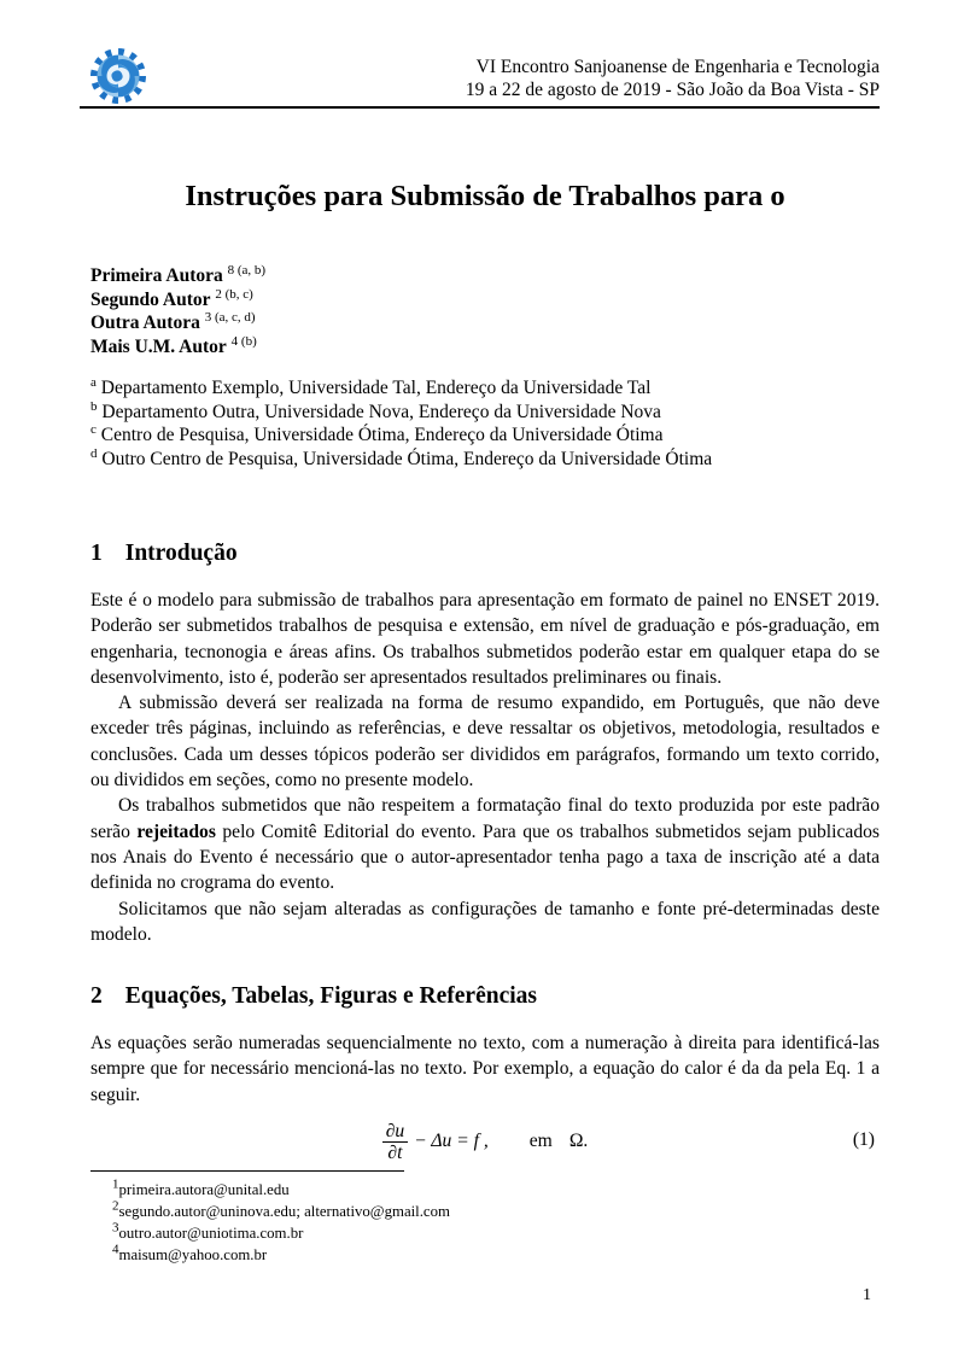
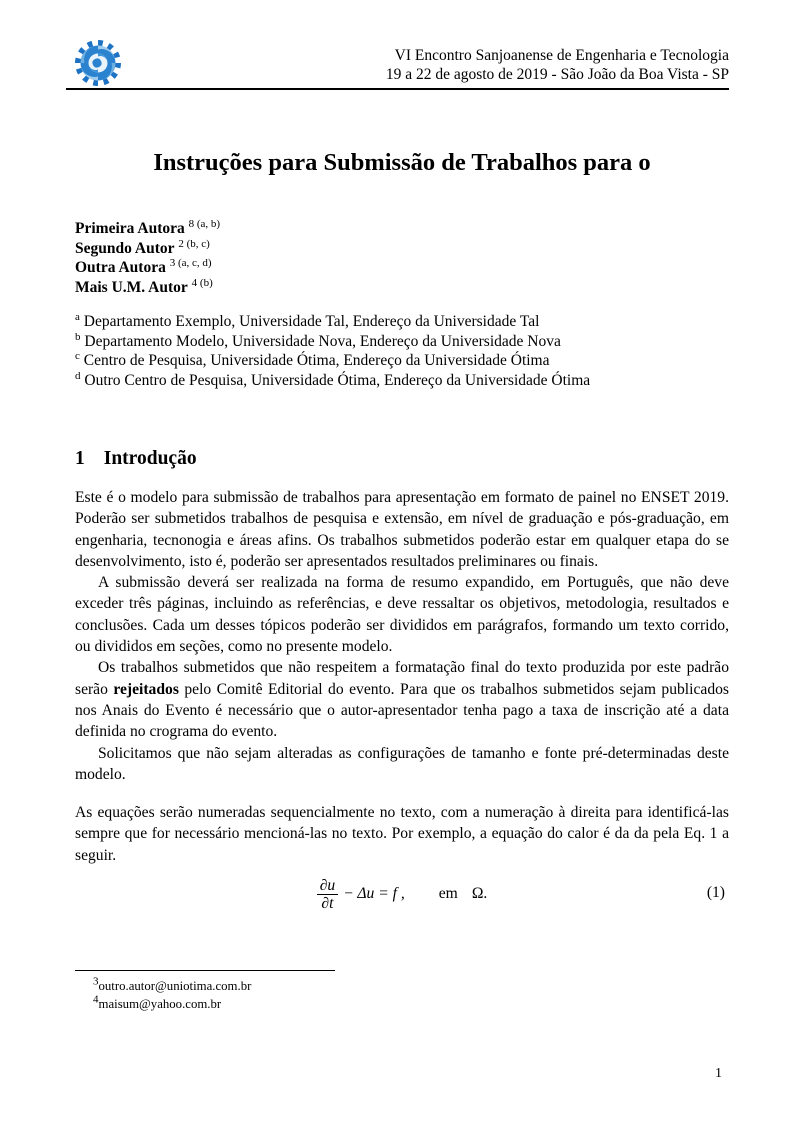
  VI Encontro Sanjoanense de Engenharia e Tecnologia
  19 a 22 de agosto de 2019 - São João da Boa Vista - SP
  Instruções para Submissão de Trabalhos para o
  Primeira Autora 8 (a, b)
  Segundo Autor 2 (b, c)
  Outra Autora 3 (a, c, d)
  Mais U.M. Autor 4 (b)
  a Departamento Exemplo, Universidade Tal, Endereço da Universidade Tal
- b Departamento Outra, Universidade Nova, Endereço da Universidade Nova
+ b Departamento Modelo, Universidade Nova, Endereço da Universidade Nova
  c Centro de Pesquisa, Universidade Ótima, Endereço da Universidade Ótima
  d Outro Centro de Pesquisa, Universidade Ótima, Endereço da Universidade Ótima
  1
  Introdução
  Este é o modelo para submissão de trabalhos para apresentação em formato de painel no ENSET 2019. Poderão ser submetidos trabalhos de pesquisa e extensão, em nível de graduação e pós-graduação, em engenharia, tecnonogia e áreas afins. Os trabalhos submetidos poderão estar em qualquer etapa do se desenvolvimento, isto é, poderão ser apresentados resultados preliminares ou finais.
  A submissão deverá ser realizada na forma de resumo expandido, em Português, que não deve exceder três páginas, incluindo as referências, e deve ressaltar os objetivos, metodologia, resultados e conclusões. Cada um desses tópicos poderão ser divididos em parágrafos, formando um texto corrido, ou divididos em seções, como no presente modelo.
  Os trabalhos submetidos que não respeitem a formatação final do texto produzida por este padrão serão rejeitados pelo Comitê Editorial do evento. Para que os trabalhos submetidos sejam publicados nos Anais do Evento é necessário que o autor-apresentador tenha pago a taxa de inscrição até a data definida no crograma do evento.
  Solicitamos que não sejam alteradas as configurações de tamanho e fonte pré-determinadas deste modelo.
- 2
- Equações, Tabelas, Figuras e Referências
  As equações serão numeradas sequencialmente no texto, com a numeração à direita para identificá-las sempre que for necessário mencioná-las no texto. Por exemplo, a equação do calor é da da pela Eq. 1 a seguir.
  ∂u
  ∂t
  − Δu = f ,
  em
  Ω.
  (1)
- 1primeira.autora@unital.edu
- 2segundo.autor@uninova.edu; alternativo@gmail.com
  3outro.autor@uniotima.com.br
  4maisum@yahoo.com.br
  1
